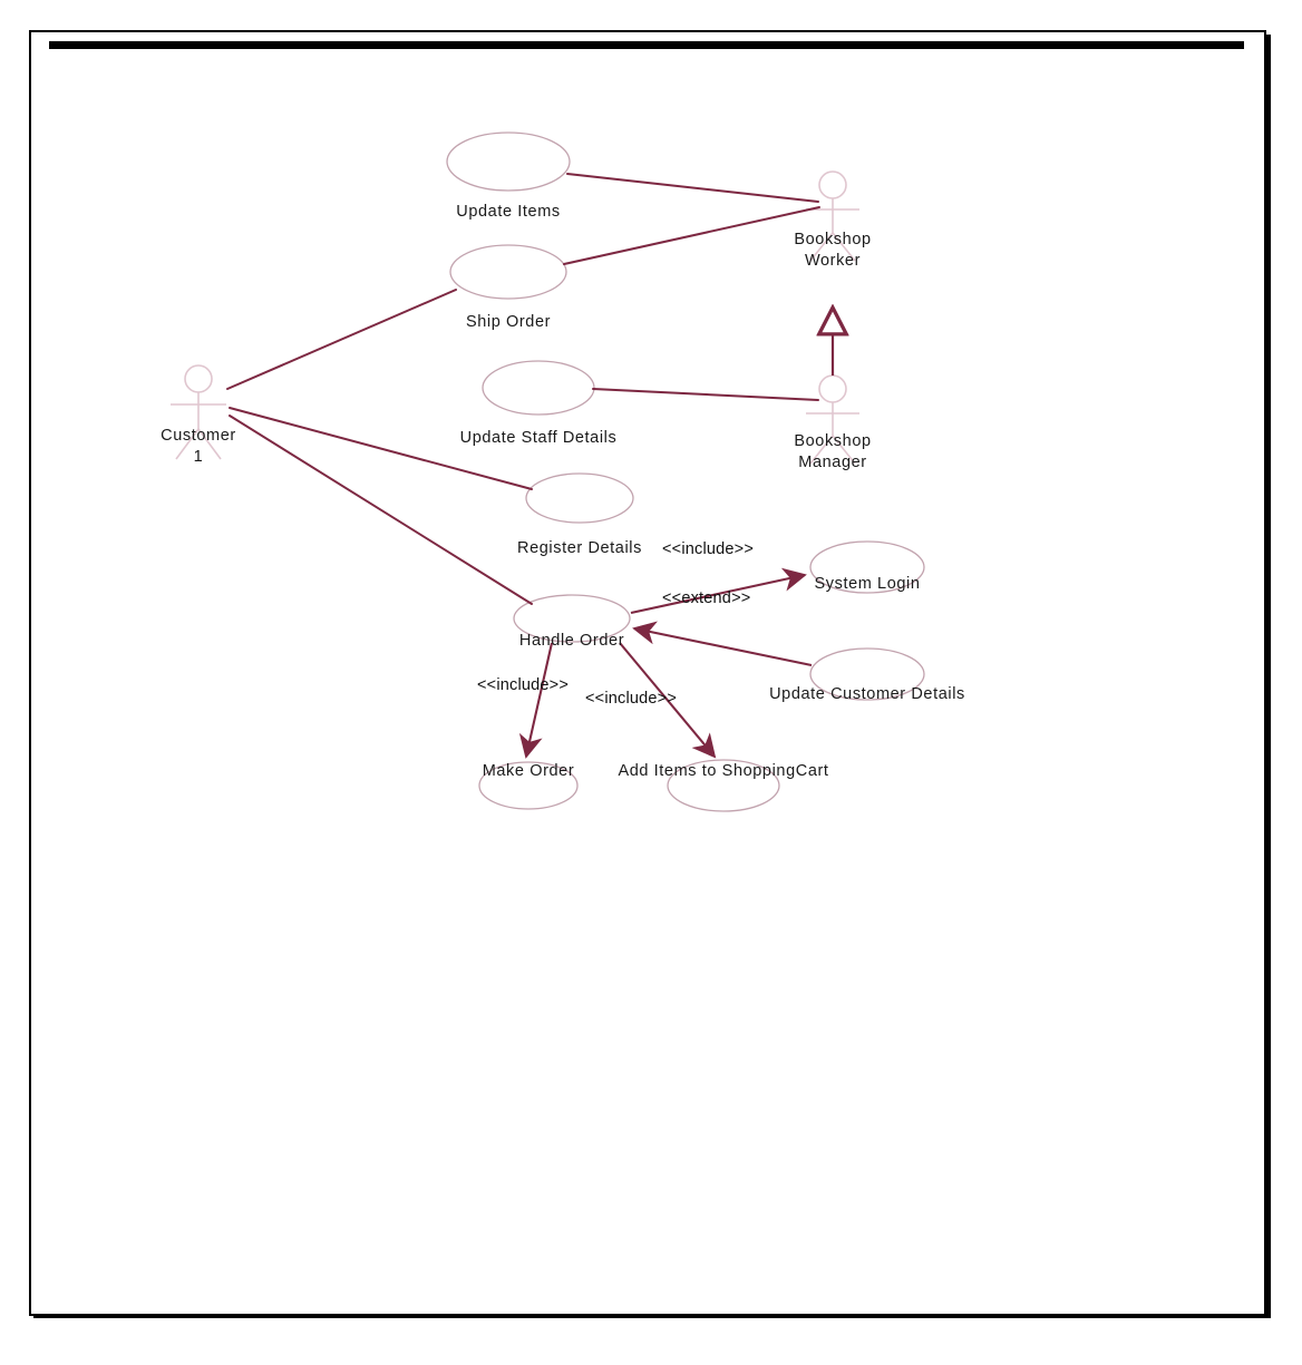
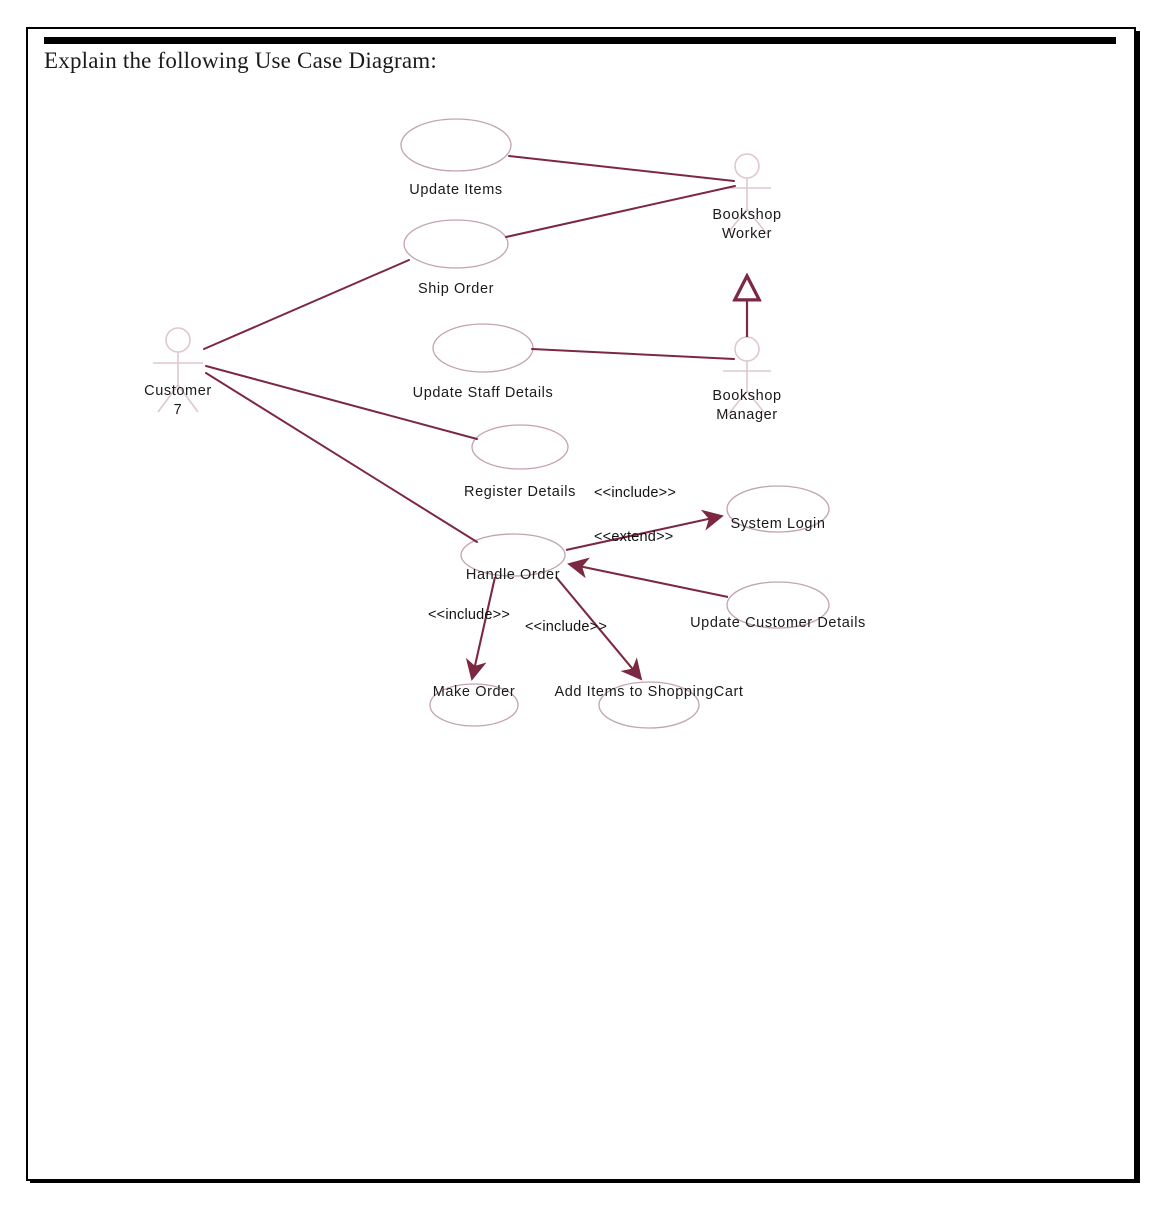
+ Explain the following Use Case Diagram:
  Update Items
  Ship Order
  Update Staff Details
  Register Details
  Handle Order
  System Login
  Update Customer Details
  Make Order
  Add Items to ShoppingCart
  Customer
- 1
+ 7
  Bookshop
  Worker
  Bookshop
  Manager
  <<include>>
  <<extend>>
  <<include>>
  <<include>>
